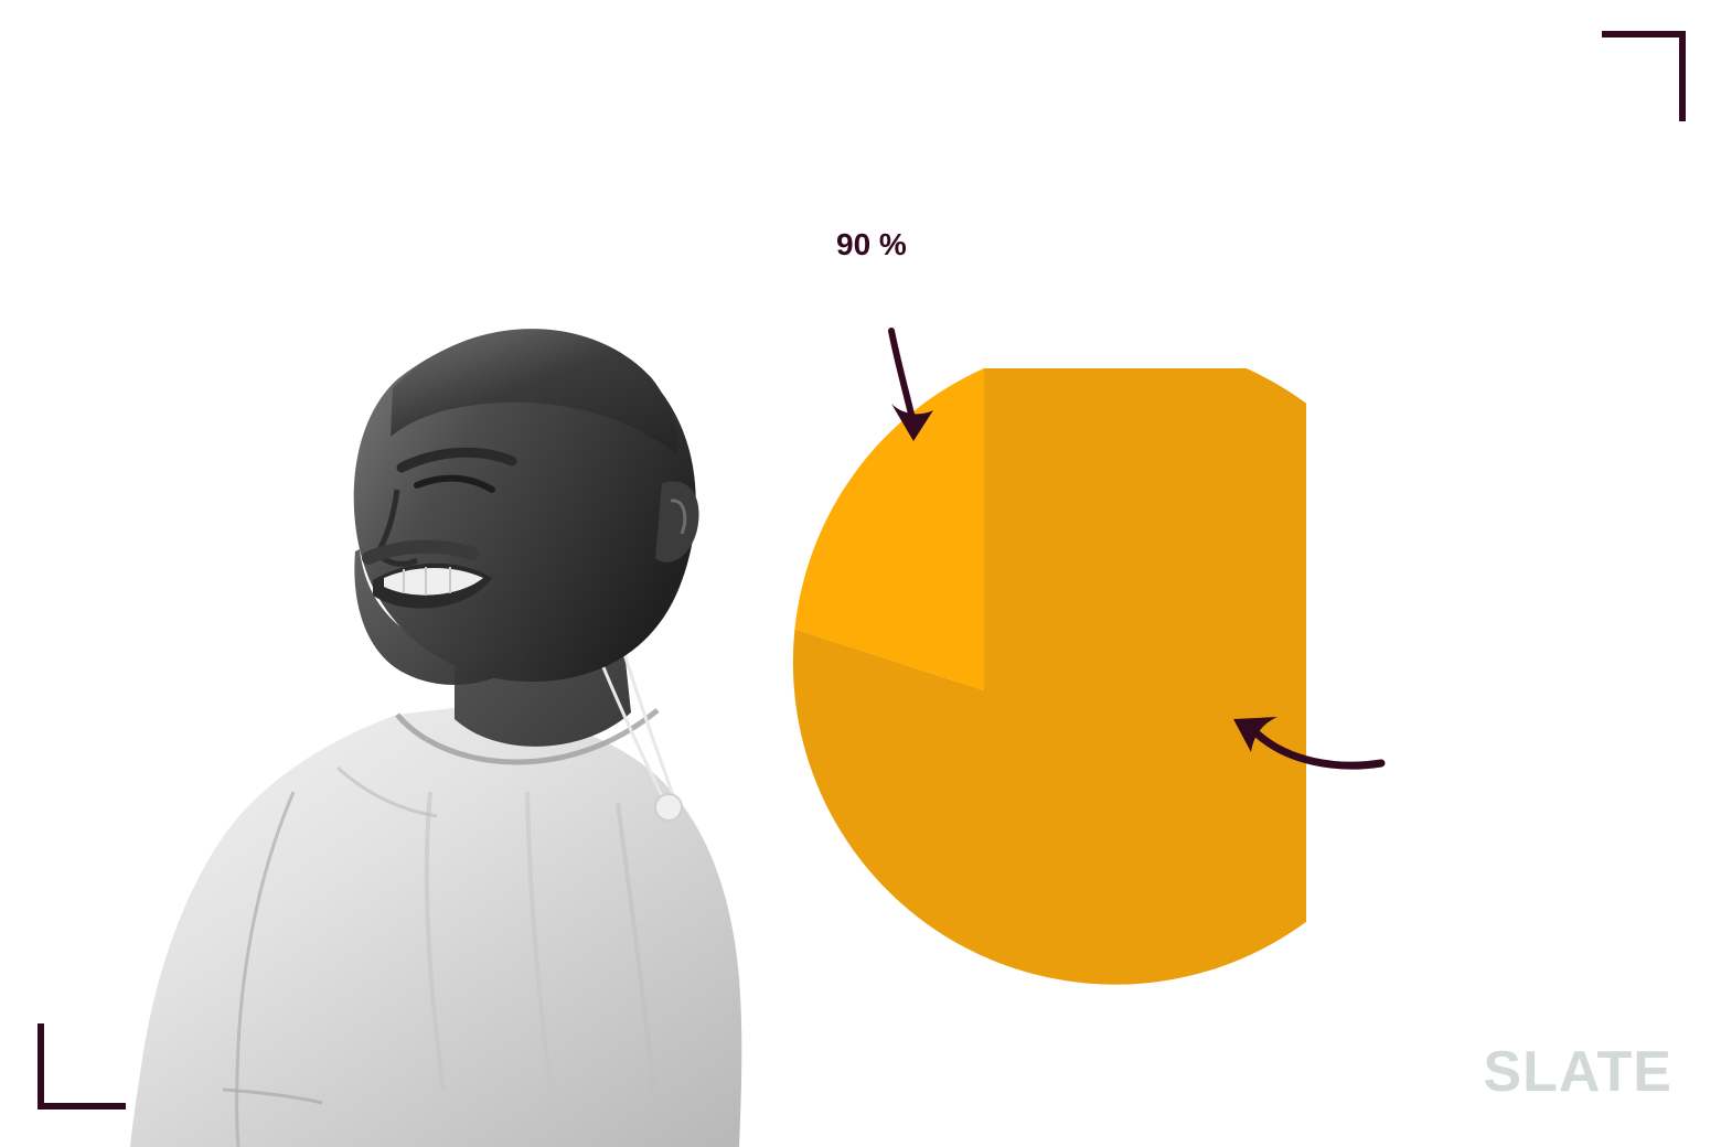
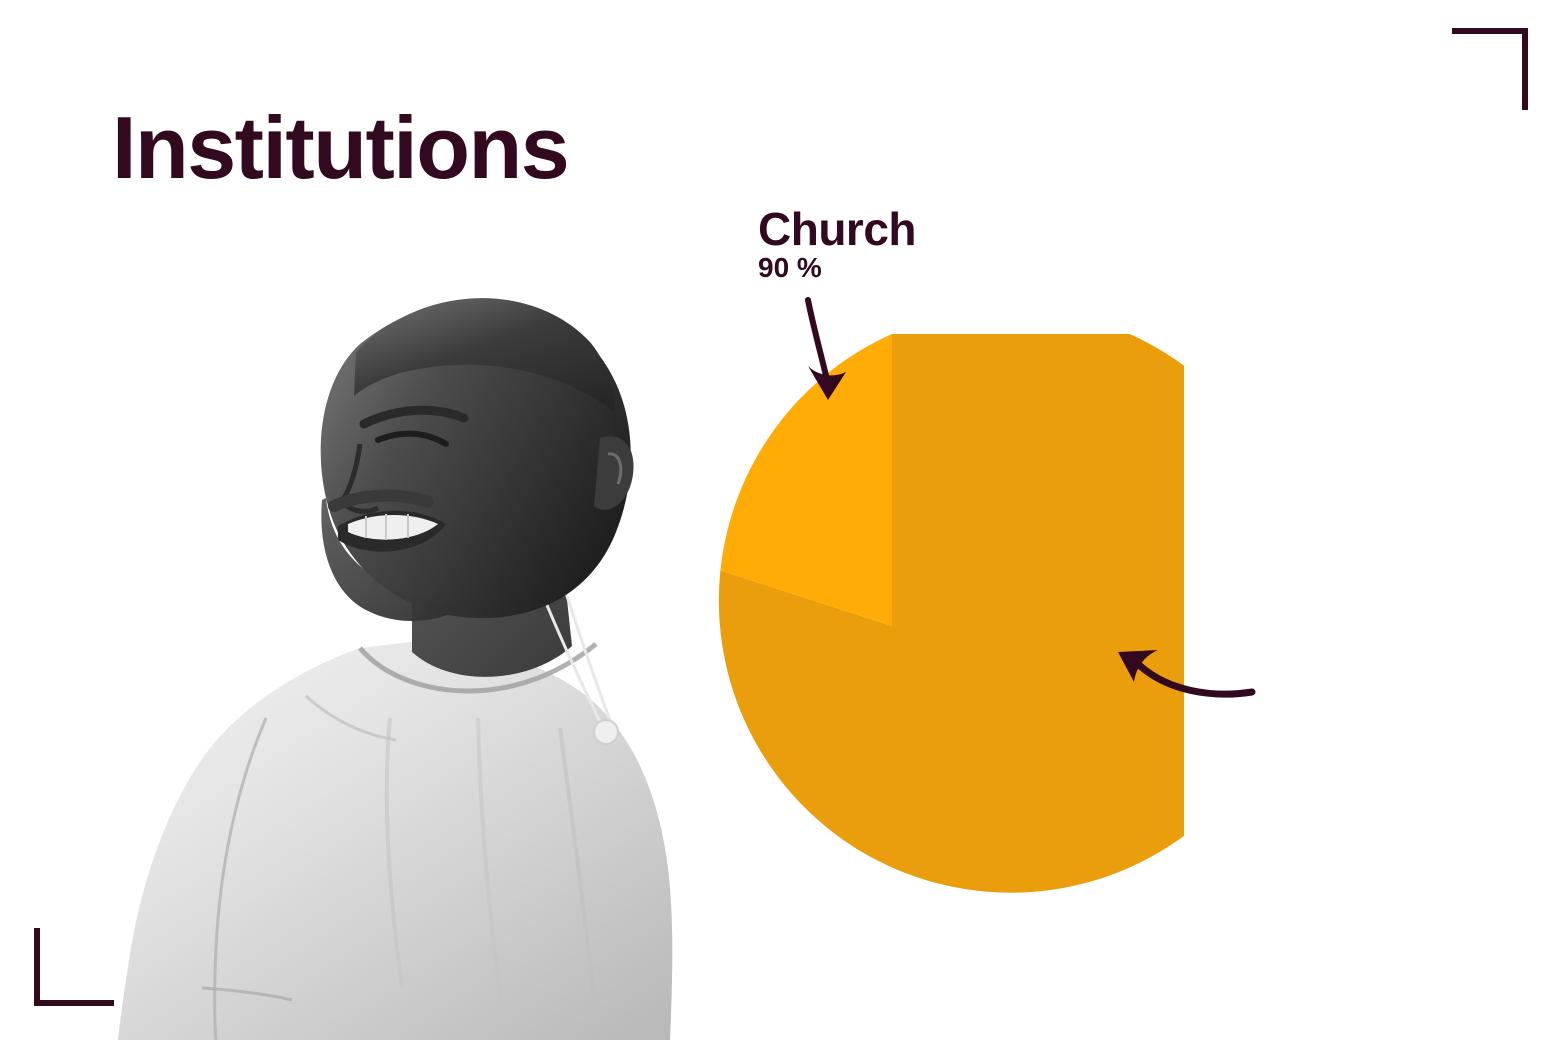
+ Institutions
+ Church
  90 %
- SLATE
